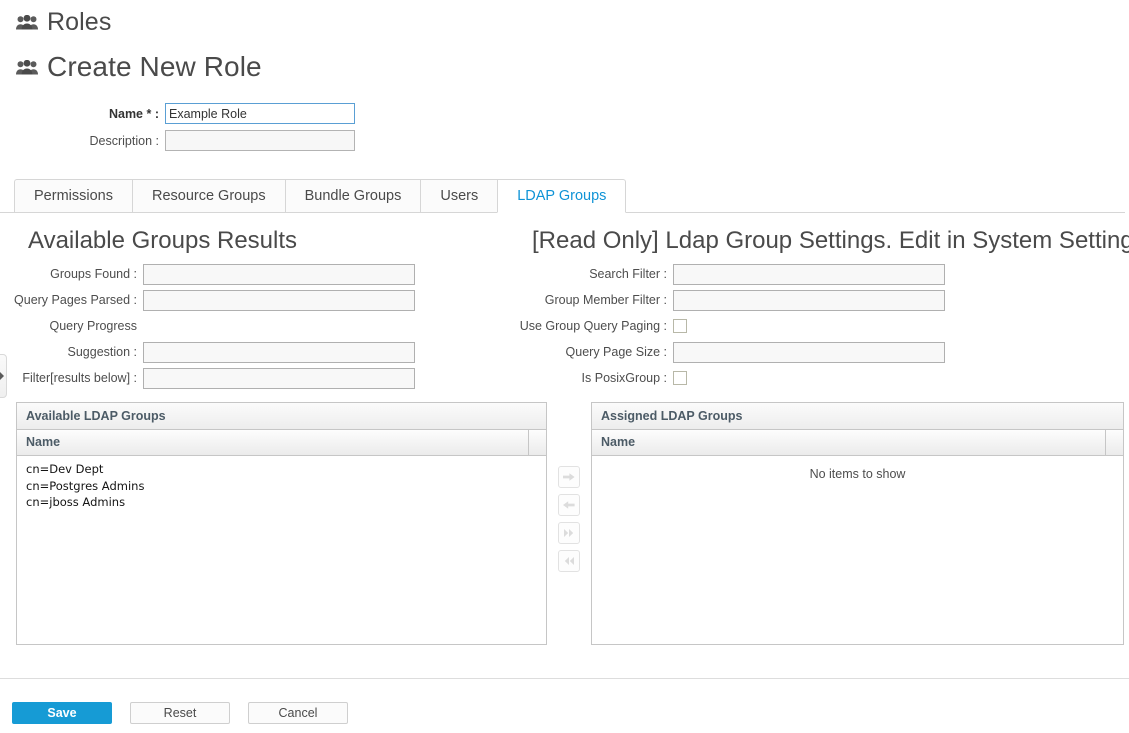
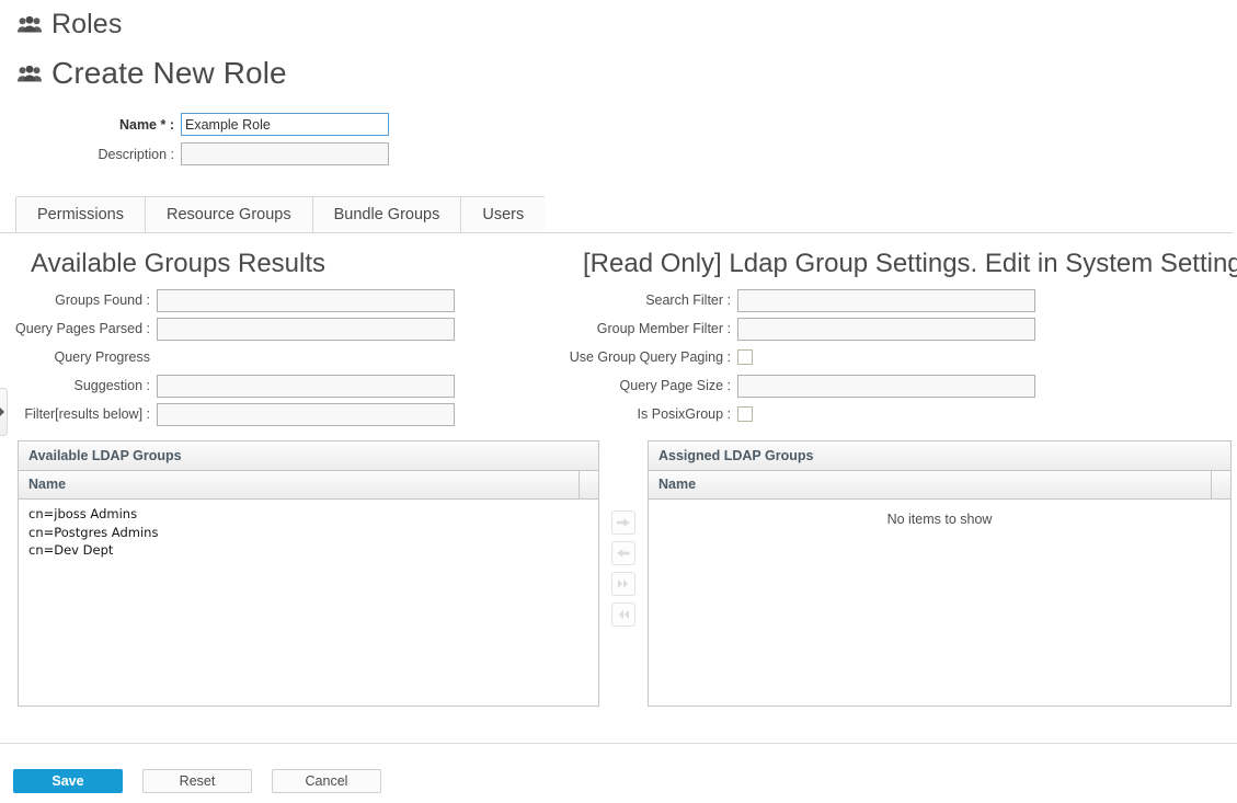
  Roles
  Create New Role
  Name * :
  Example Role
  Description :
  Permissions
  Resource Groups
  Bundle Groups
  Users
- LDAP Groups
  Available Groups Results
  Groups Found :
  Query Pages Parsed :
  Query Progress
  Suggestion :
  Filter[results below] :
  [Read Only] Ldap Group Settings. Edit in System Setting
  Search Filter :
  Group Member Filter :
  Use Group Query Paging :
  Query Page Size :
  Is PosixGroup :
  Available LDAP Groups
  Name
- cn=Dev Dept
+ cn=jboss Admins
  cn=Postgres Admins
- cn=jboss Admins
+ cn=Dev Dept
  Assigned LDAP Groups
  Name
  No items to show
  Save
  Reset
  Cancel
